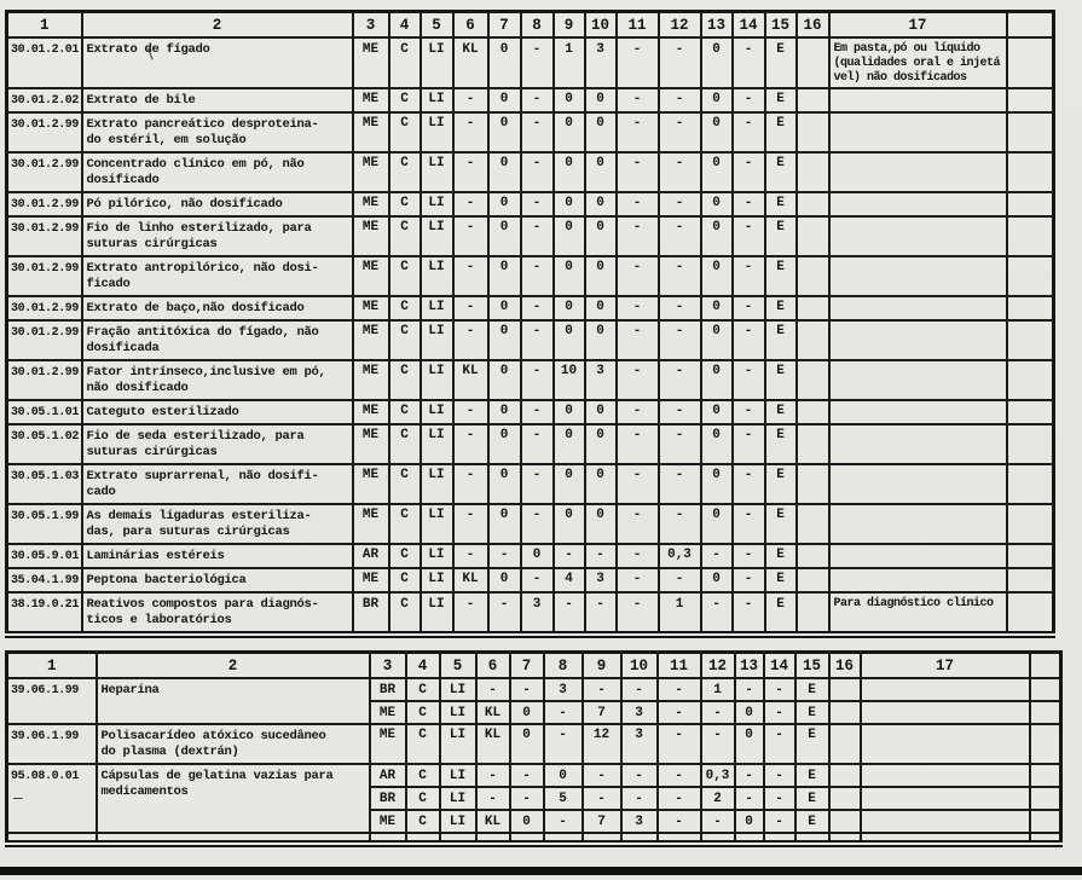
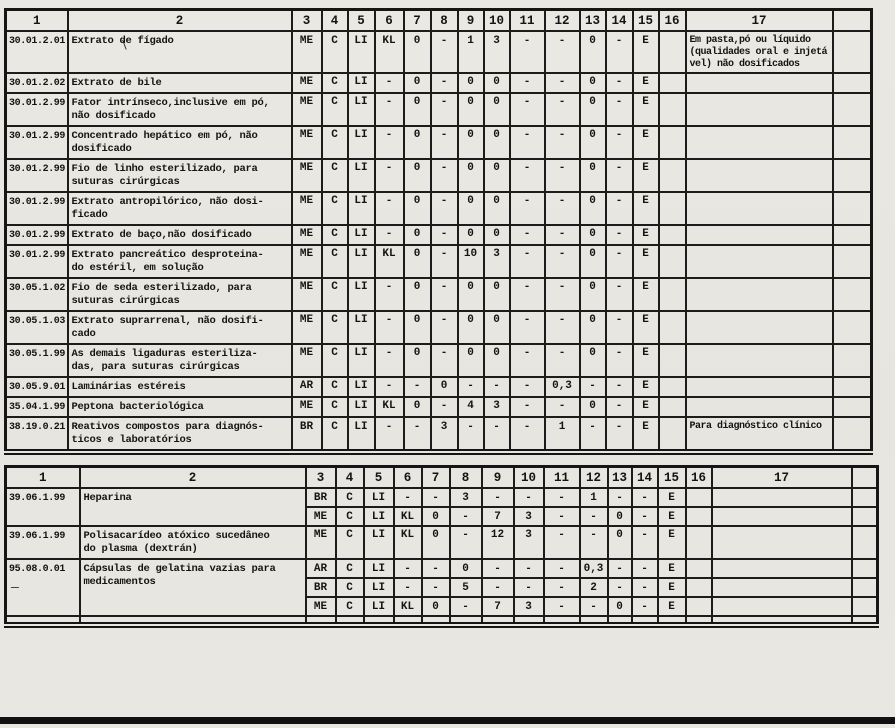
  1	2	3	4	5	6	7	8	9	10	11	12	13	14	15	16	17
  30.01.2.02	Extrato de bile	ME	C	LI	-	0	-	0	0	-	-	0	-	E
- 30.01.2.99	Extrato pancreático desproteina- do estéril, em solução	ME	C	LI	-	0	-	0	0	-	-	0	-	E
+ 30.01.2.99	Fator intrínseco,inclusive em pó, não dosificado	ME	C	LI	-	0	-	0	0	-	-	0	-	E
- 30.01.2.99	Concentrado clínico em pó, não dosificado	ME	C	LI	-	0	-	0	0	-	-	0	-	E
+ 30.01.2.99	Concentrado hepático em pó, não dosificado	ME	C	LI	-	0	-	0	0	-	-	0	-	E
- 30.01.2.99	Pó pilórico, não dosificado	ME	C	LI	-	0	-	0	0	-	-	0	-	E
  30.01.2.99	Fio de linho esterilizado, para suturas cirúrgicas	ME	C	LI	-	0	-	0	0	-	-	0	-	E
  30.01.2.99	Extrato antropilórico, não dosi- ficado	ME	C	LI	-	0	-	0	0	-	-	0	-	E
  30.01.2.99	Extrato de baço,não dosificado	ME	C	LI	-	0	-	0	0	-	-	0	-	E
- 30.01.2.99	Fração antitóxica do fígado, não dosificada	ME	C	LI	-	0	-	0	0	-	-	0	-	E
- 30.01.2.99	Fator intrínseco,inclusive em pó, não dosificado	ME	C	LI	KL	0	-	10	3	-	-	0	-	E
+ 30.01.2.99	Extrato pancreático desproteina- do estéril, em solução	ME	C	LI	KL	0	-	10	3	-	-	0	-	E
- 30.05.1.01	Categuto esterilizado	ME	C	LI	-	0	-	0	0	-	-	0	-	E
  30.05.1.02	Fio de seda esterilizado, para suturas cirúrgicas	ME	C	LI	-	0	-	0	0	-	-	0	-	E
  30.05.1.03	Extrato suprarrenal, não dosifi- cado	ME	C	LI	-	0	-	0	0	-	-	0	-	E
  30.05.1.99	As demais ligaduras esteriliza- das, para suturas cirúrgicas	ME	C	LI	-	0	-	0	0	-	-	0	-	E
  30.05.9.01	Laminárias estéreis	AR	C	LI	-	-	0	-	-	-	0,3	-	-	E
  35.04.1.99	Peptona bacteriológica	ME	C	LI	KL	0	-	4	3	-	-	0	-	E
  38.19.0.21	Reativos compostos para diagnós- ticos e laboratórios	BR	C	LI	-	-	3	-	-	-	1	-	-	E		Para diagnóstico clínico
  1	2	3	4	5	6	7	8	9	10	11	12	13	14	15	16	17
  39.06.1.99	Heparina	BR	C	LI	-	-	3	-	-	-	1	-	-	E
  ME	C	LI	KL	0	-	7	3	-	-	0	-	E
  39.06.1.99	Polisacarídeo atóxico sucedâneo do plasma (dextrán)	ME	C	LI	KL	0	-	12	3	-	-	0	-	E
  95.08.0.01—	Cápsulas de gelatina vazias para medicamentos	AR	C	LI	-	-	0	-	-	-	0,3	-	-	E
  BR	C	LI	-	-	5	-	-	-	2	-	-	E
  ME	C	LI	KL	0	-	7	3	-	-	0	-	E
